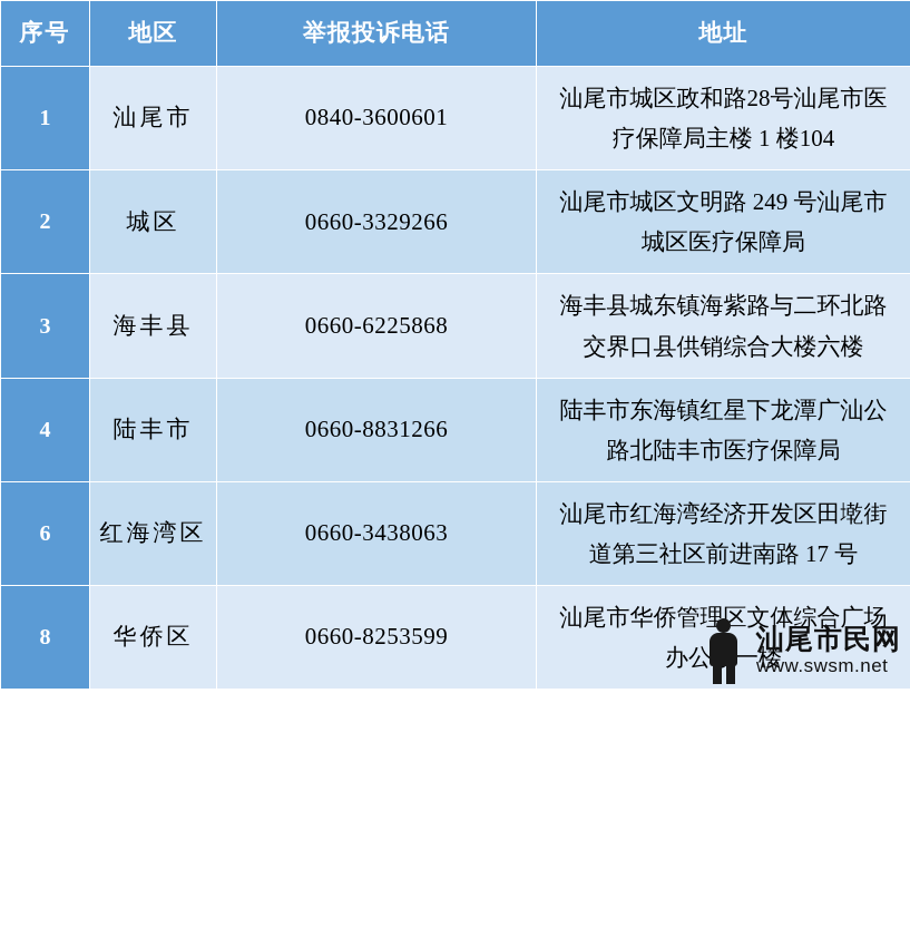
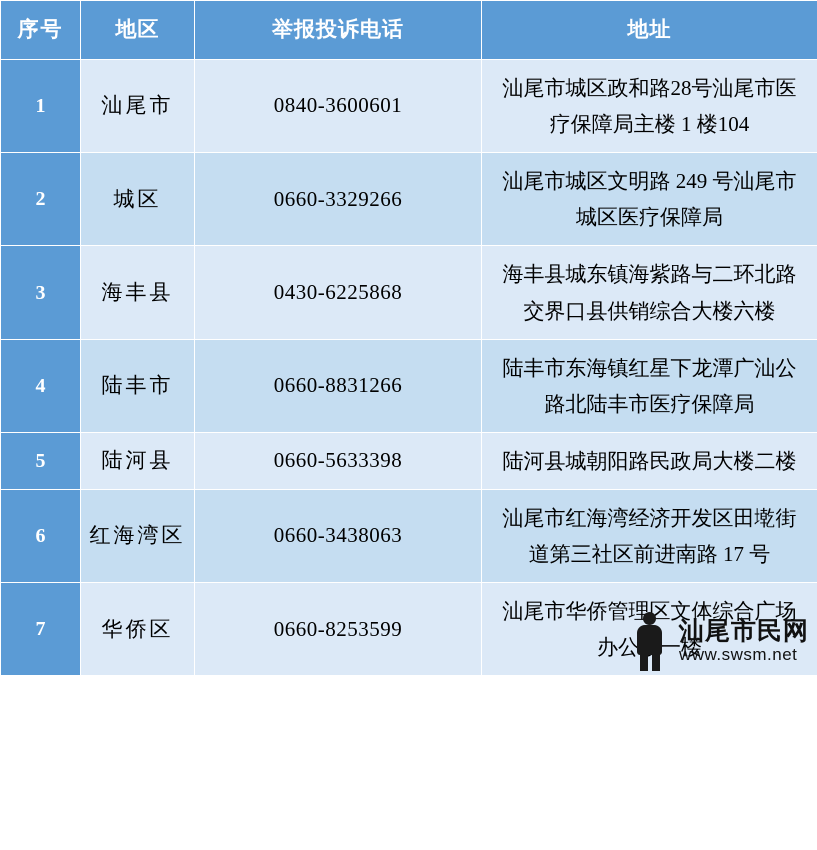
  序号	地区	举报投诉电话	地址
  1	汕尾市	0840-3600601	汕尾市城区政和路28号汕尾市医疗保障局主楼 1 楼104
  2	城区	0660-3329266	汕尾市城区文明路 249 号汕尾市城区医疗保障局
- 3	海丰县	0660-6225868	海丰县城东镇海紫路与二环北路交界口县供销综合大楼六楼
+ 3	海丰县	0430-6225868	海丰县城东镇海紫路与二环北路交界口县供销综合大楼六楼
  4	陆丰市	0660-8831266	陆丰市东海镇红星下龙潭广汕公路北陆丰市医疗保障局
+ 5	陆河县	0660-5633398	陆河县城朝阳路民政局大楼二楼
  6	红海湾区	0660-3438063	汕尾市红海湾经济开发区田墘街道第三社区前进南路 17 号
- 8	华侨区	0660-8253599	汕尾市华侨管理区文体综合广场办公一楼
+ 7	华侨区	0660-8253599	汕尾市华侨管理区文体综合广场办公一楼
  汕尾市民网
  www.swsm.net
